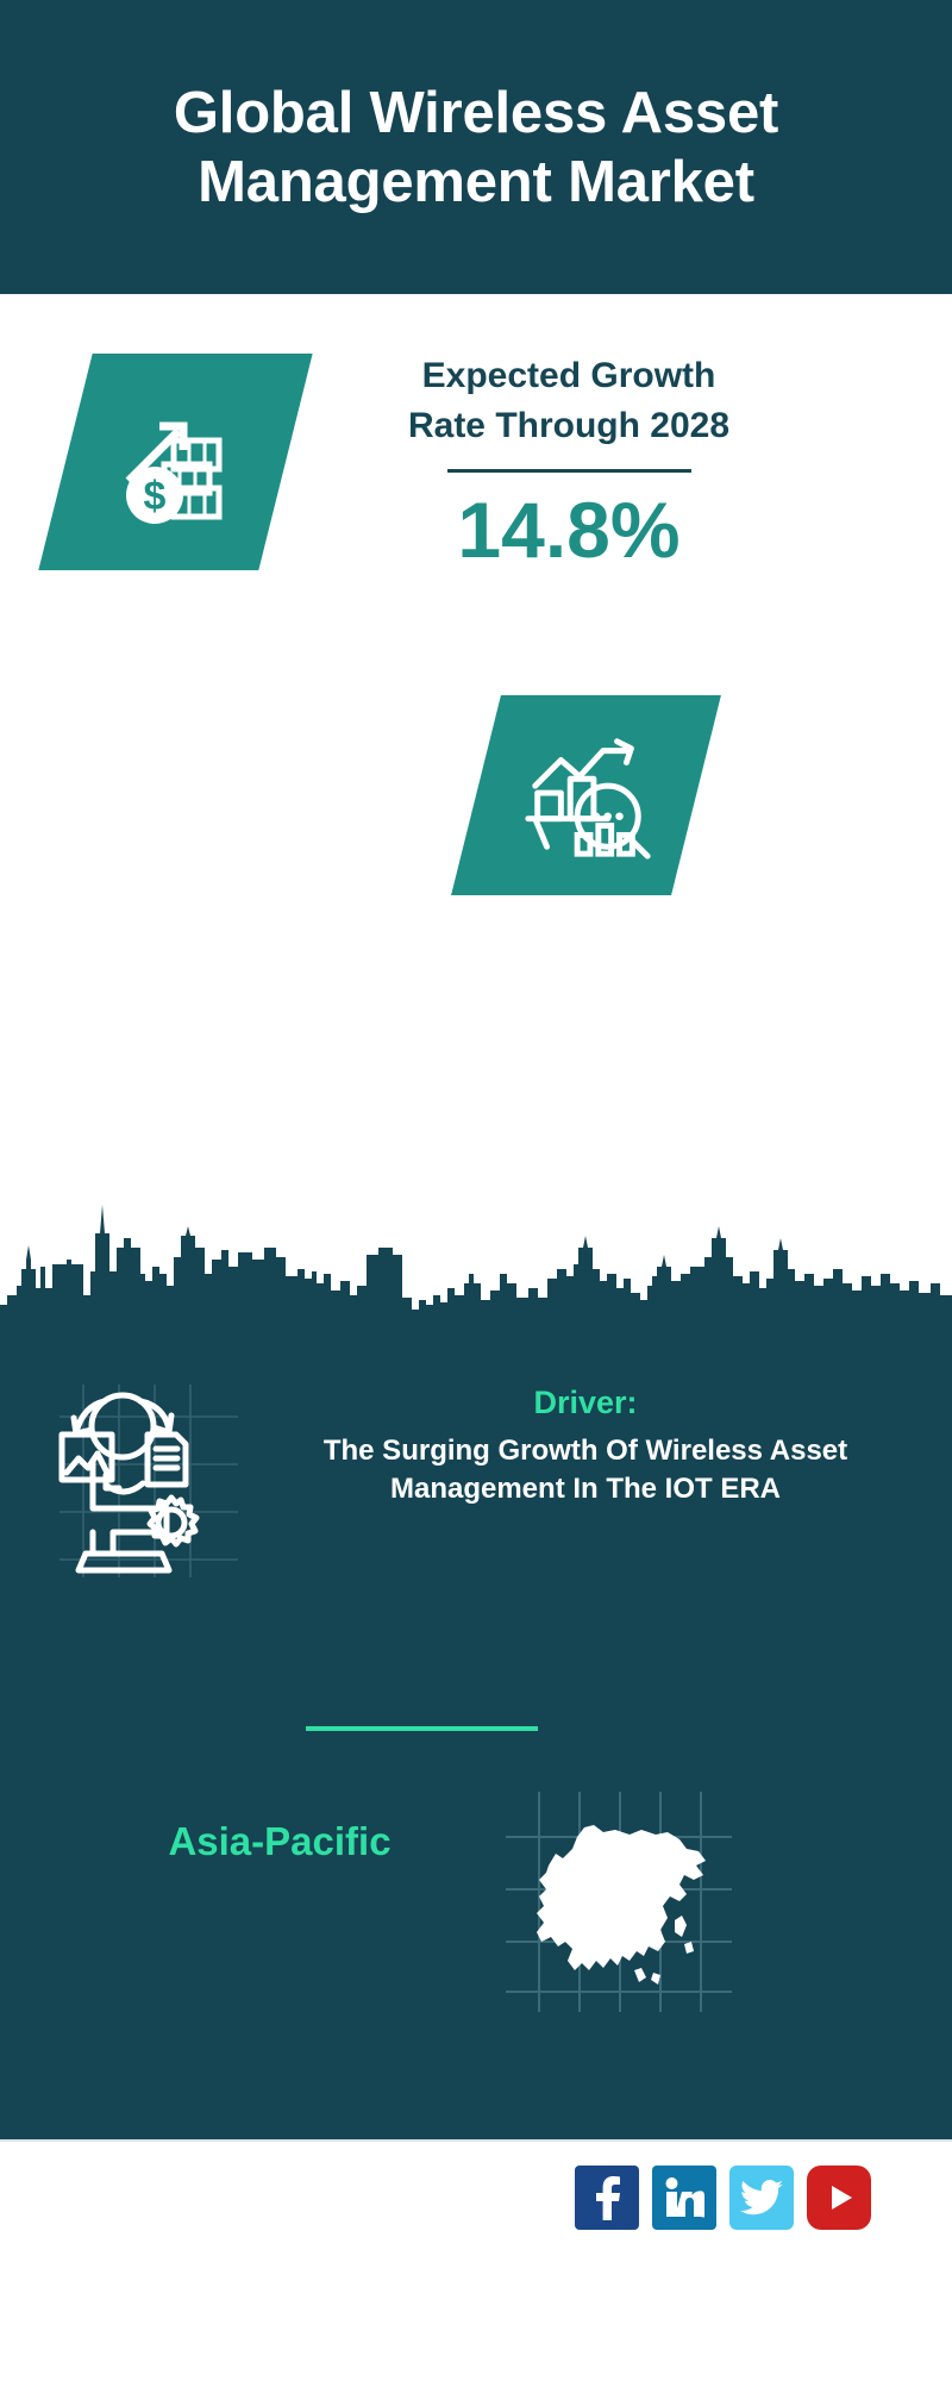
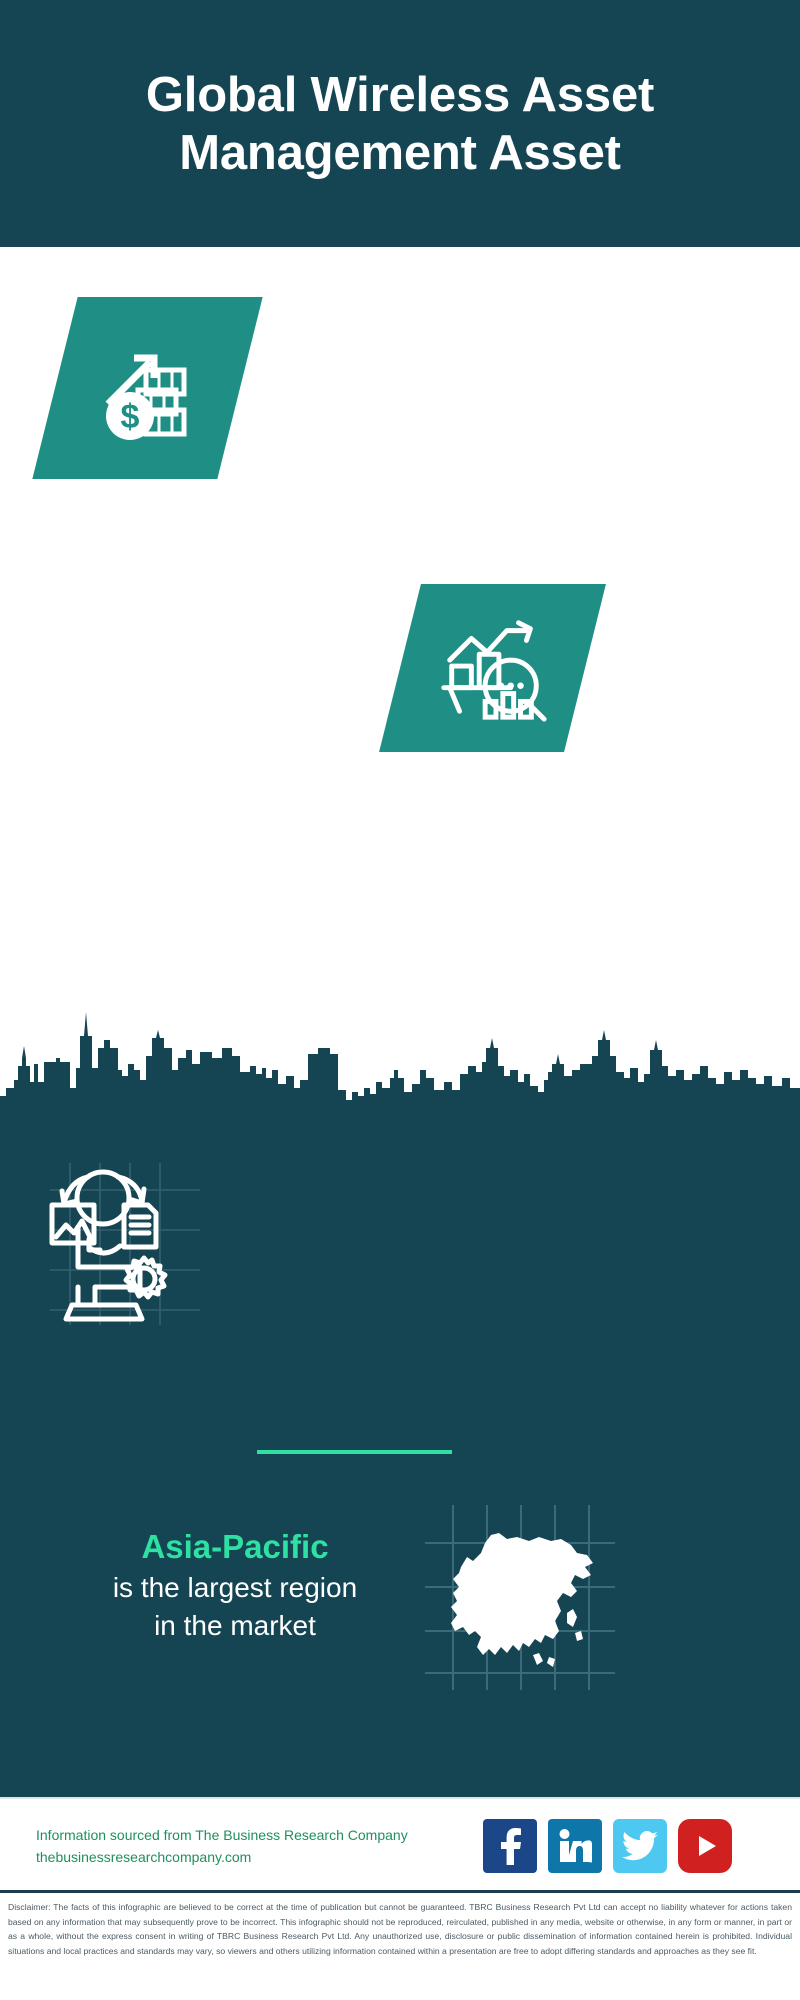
- Global Wireless Asset Management Market
+ Global Wireless Asset Management Asset
  $
- Expected Growth
- Rate Through 2028
- 14.8%
- Driver:
- The Surging Growth Of Wireless Asset Management In The IOT ERA
  Asia-Pacific
+ is the largest region
+ in the market
+ Information sourced from The Business Research Company
+ thebusinessresearchcompany.com
+ Disclaimer: The facts of this infographic are believed to be correct at the time of publication but cannot be guaranteed. TBRC Business Research Pvt Ltd can accept no liability whatever for actions taken based on any information that may subsequently prove to be incorrect. This infographic should not be reproduced, reirculated, published in any media, website or otherwise, in any form or manner, in part or as a whole, without the express consent in writing of TBRC Business Research Pvt Ltd. Any unauthorized use, disclosure or public dissemination of information contained herein is prohibited. Individual situations and local practices and standards may vary, so viewers and others utilizing information contained within a presentation are free to adopt differing standards and approaches as they see fit.
